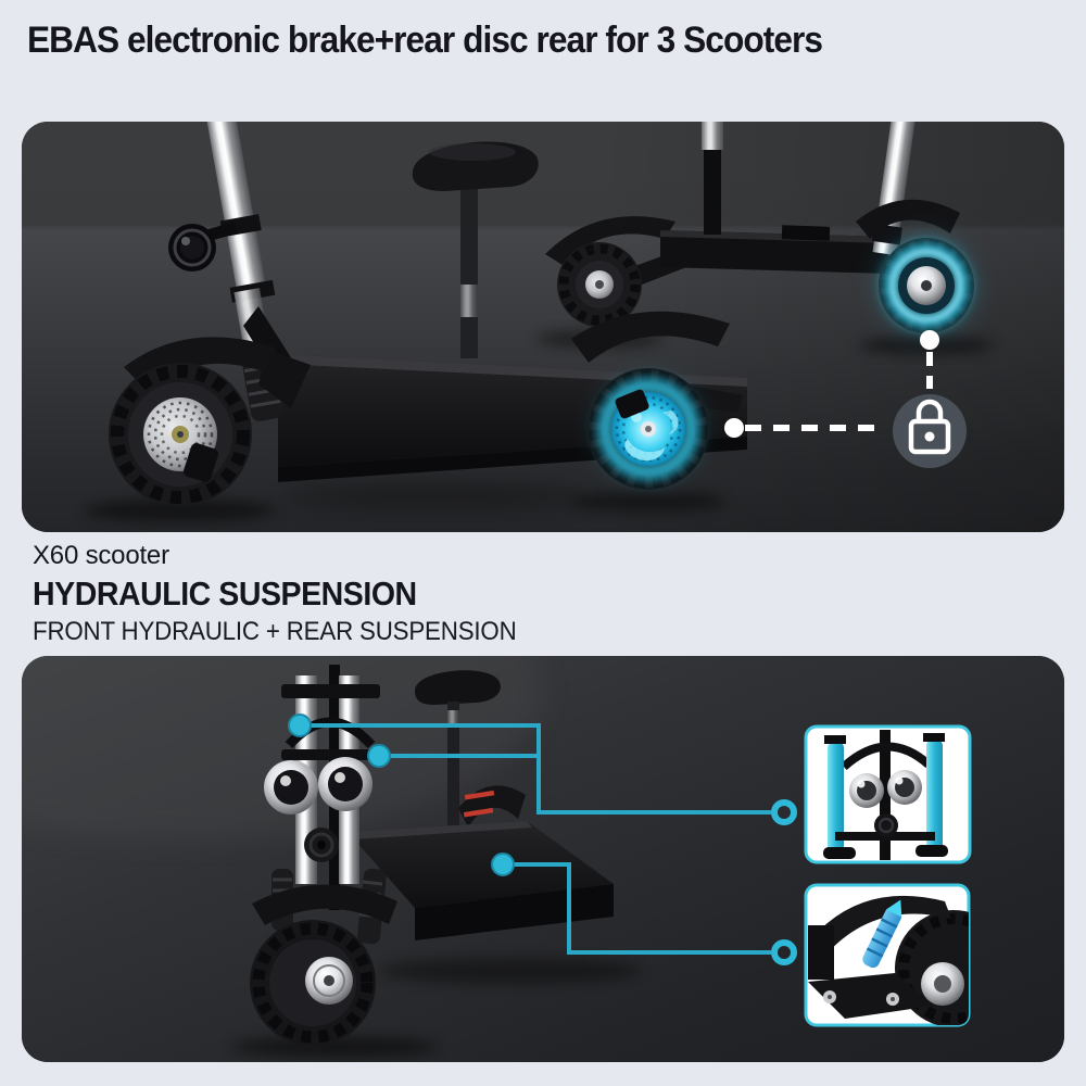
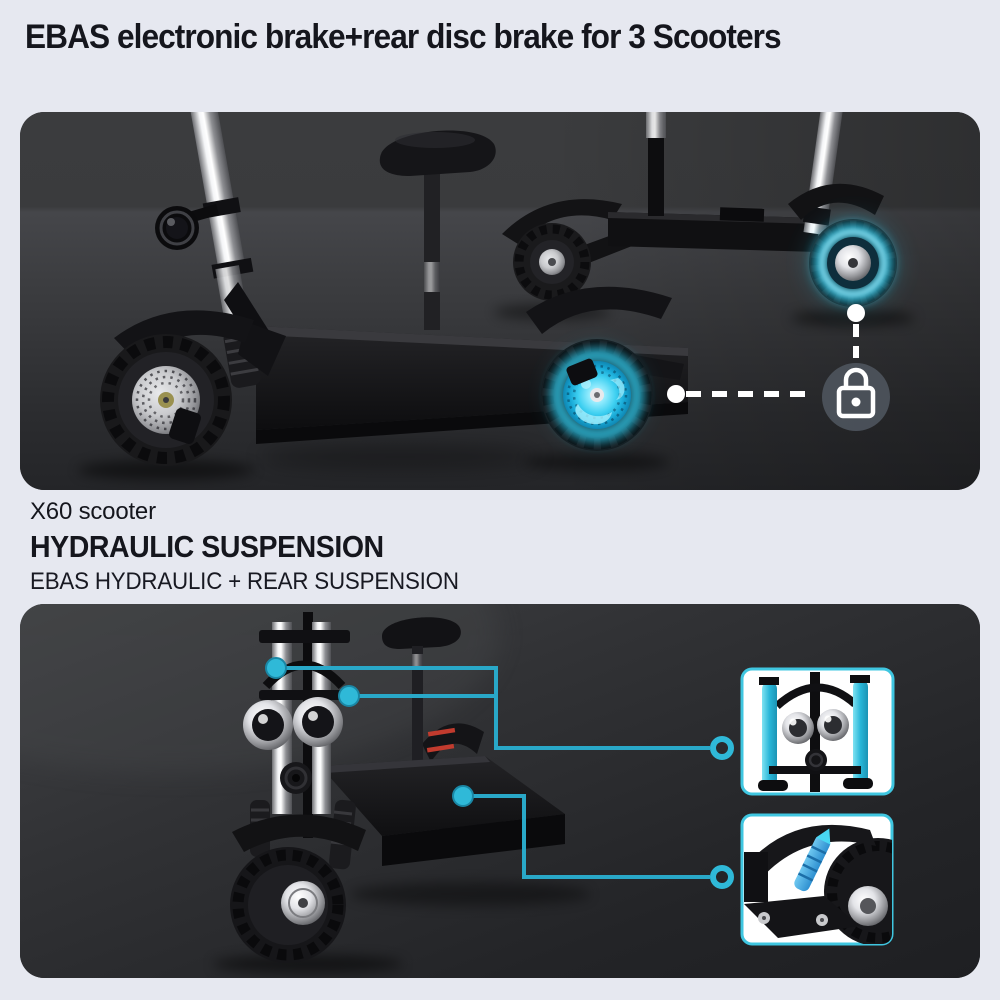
- EBAS electronic brake+rear disc rear for 3 Scooters
+ EBAS electronic brake+rear disc brake for 3 Scooters
  X60 scooter
  HYDRAULIC SUSPENSION
- FRONT HYDRAULIC + REAR SUSPENSION
+ EBAS HYDRAULIC + REAR SUSPENSION
